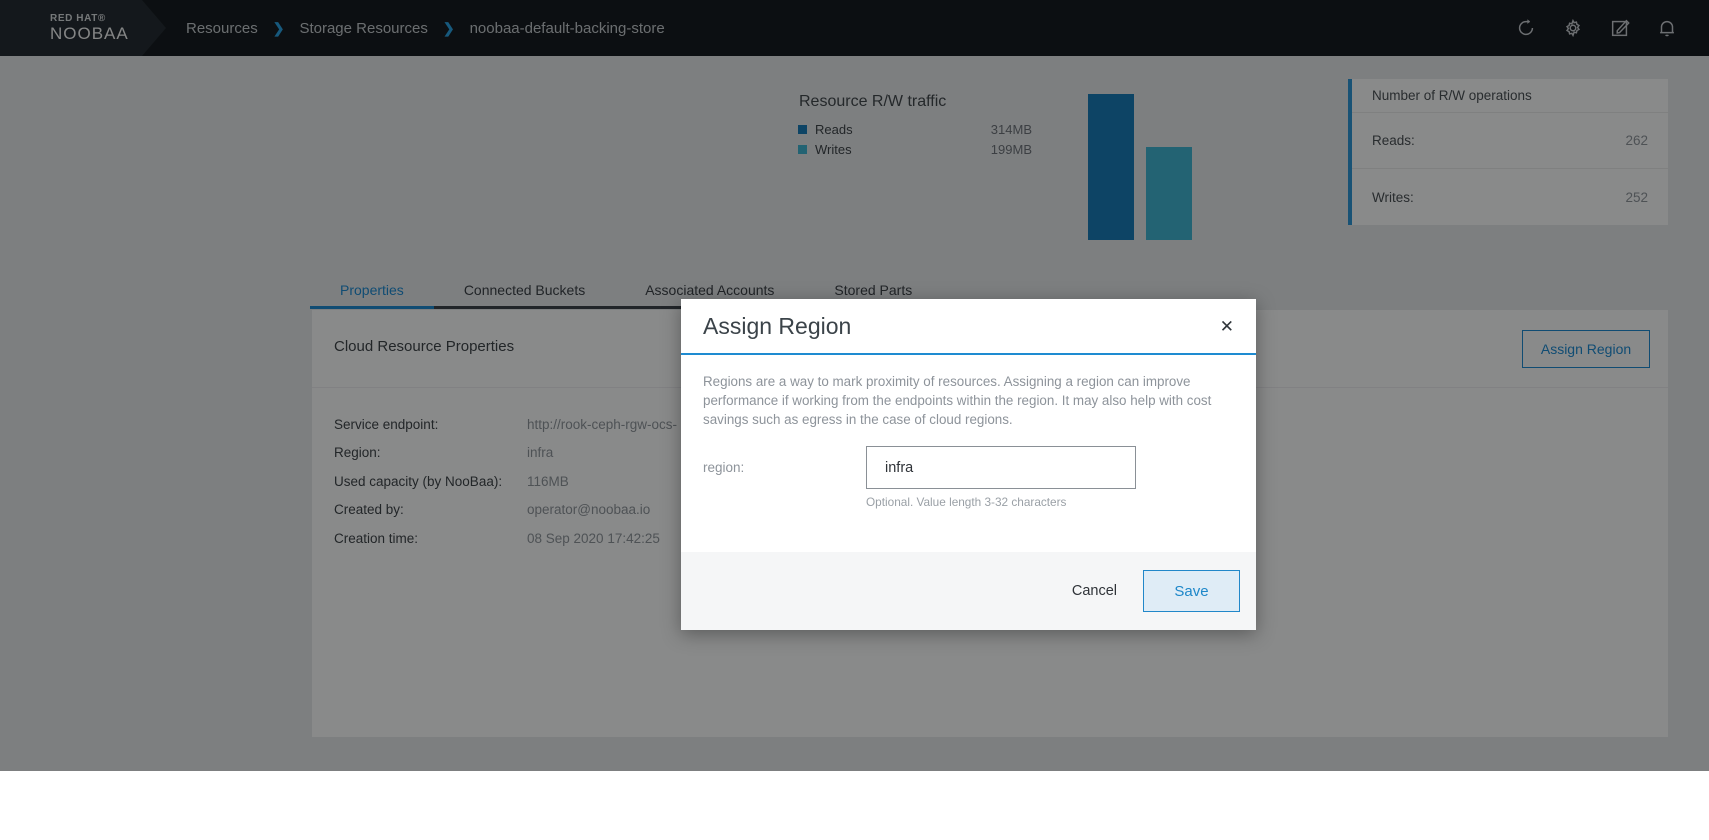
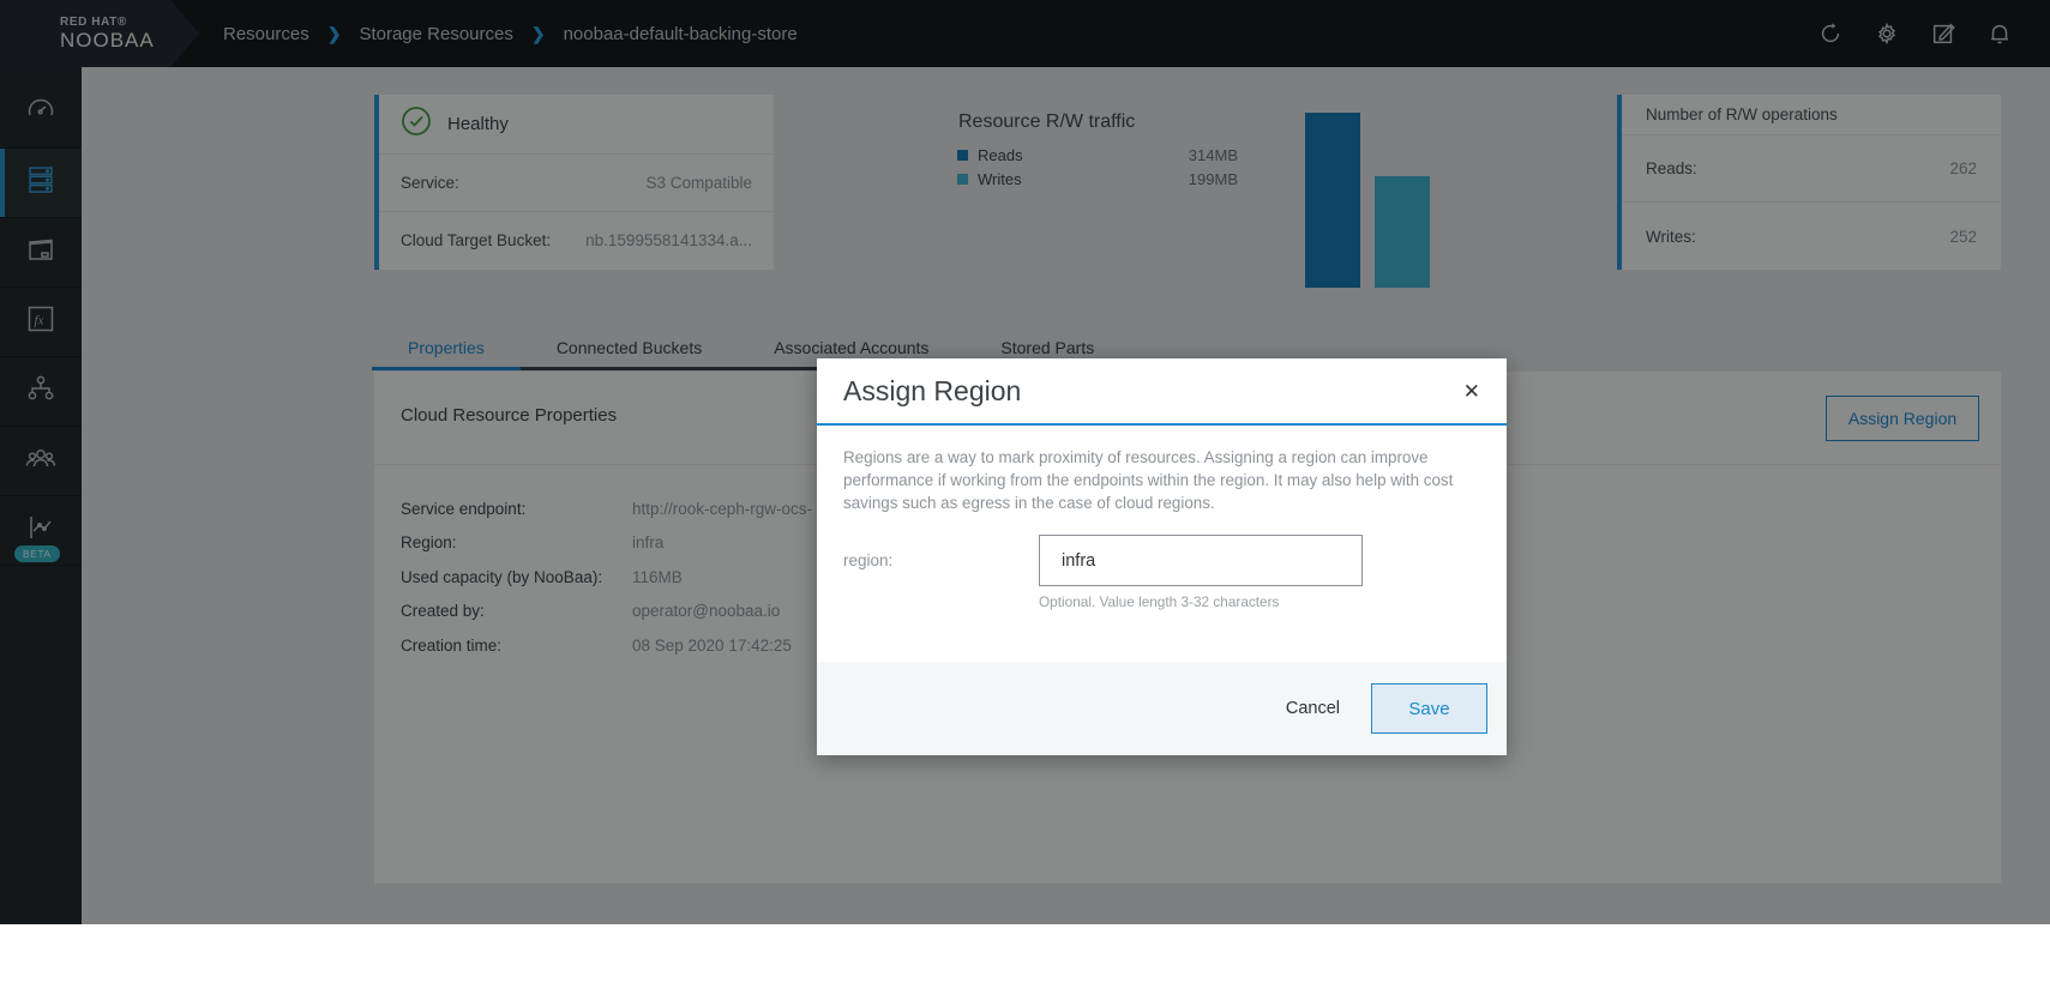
  RED HAT®
  NOOBAA
  Resources
  ❯
  Storage Resources
  ❯
  noobaa-default-backing-store
+ fx
+ BETA
+ Healthy
+ Service:
+ S3 Compatible
+ Cloud Target Bucket:
+ nb.1599558141334.a...
  Resource R/W traffic
  Reads
  314MB
  Writes
  199MB
  Number of R/W operations
  Reads:
  262
  Writes:
  252
  Properties
  Connected Buckets
  Associated Accounts
  Stored Parts
  Cloud Resource Properties
  Assign Region
  Service endpoint:
  http://rook-ceph-rgw-ocs-
  Region:
  infra
  Used capacity (by NooBaa):
  116MB
  Created by:
  operator@noobaa.io
  Creation time:
  08 Sep 2020 17:42:25
  Assign Region
  ✕
  Regions are a way to mark proximity of resources. Assigning a region can improve performance if working from the endpoints within the region. It may also help with cost savings such as egress in the case of cloud regions.
  region:
  infra
  Optional. Value length 3-32 characters
  Cancel
  Save
